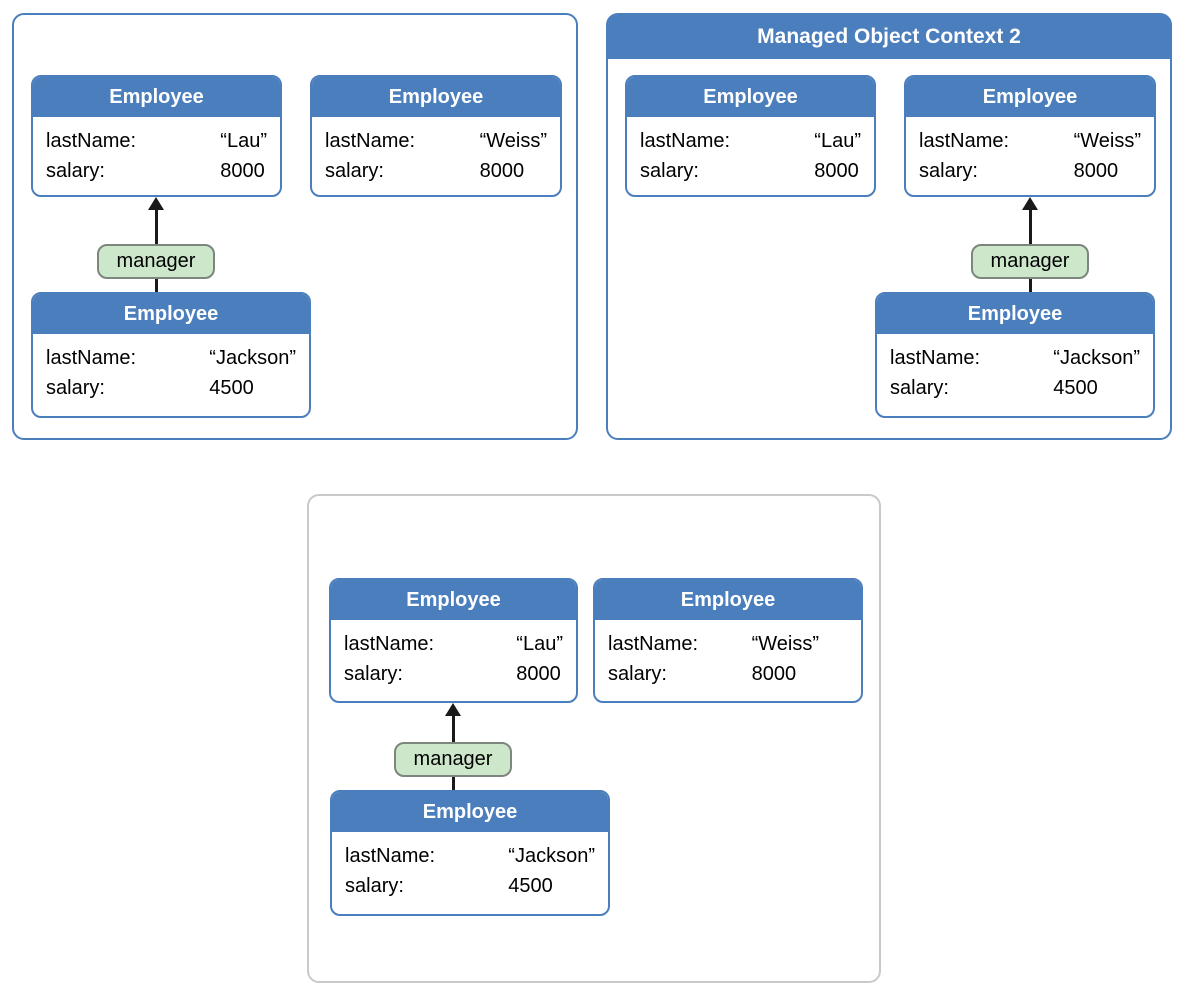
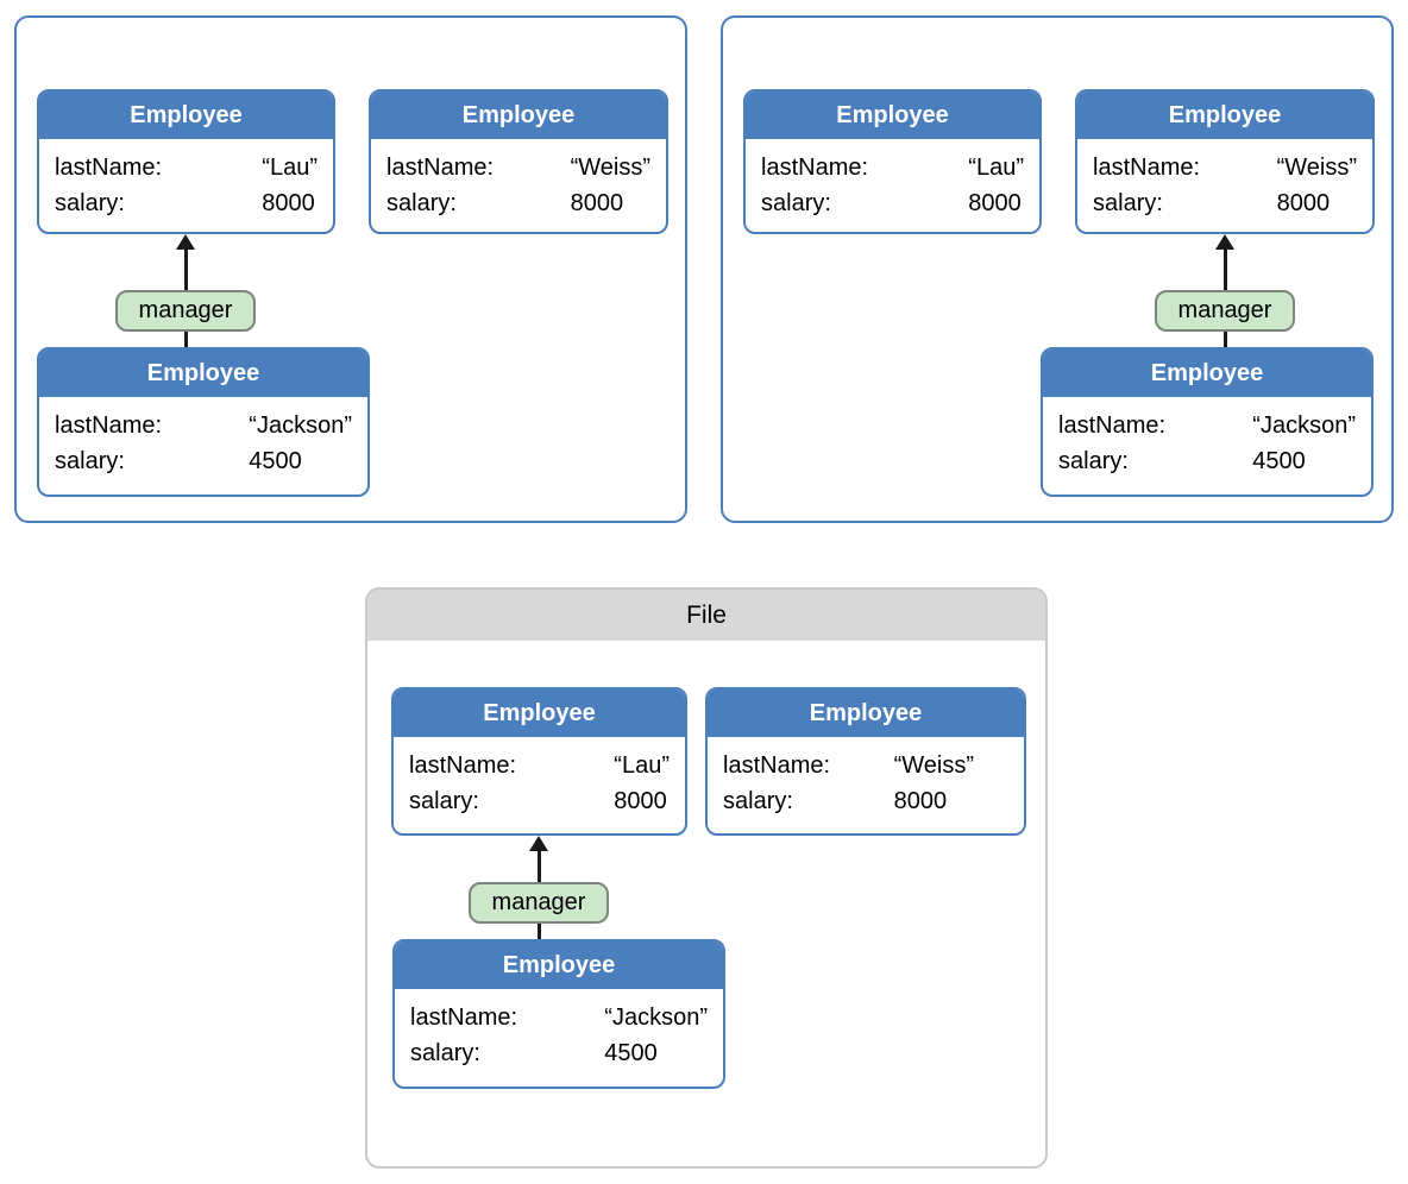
  Employee
  lastName:
  “Lau”
  salary:
  8000
  Employee
  lastName:
  “Weiss”
  salary:
  8000
  manager
  Employee
  lastName:
  “Jackson”
  salary:
  4500
- Managed Object Context 2
  Employee
  lastName:
  “Lau”
  salary:
  8000
  Employee
  lastName:
  “Weiss”
  salary:
  8000
  manager
  Employee
  lastName:
  “Jackson”
  salary:
  4500
+ File
  Employee
  lastName:
  “Lau”
  salary:
  8000
  Employee
  lastName:
  “Weiss”
  salary:
  8000
  manager
  Employee
  lastName:
  “Jackson”
  salary:
  4500
